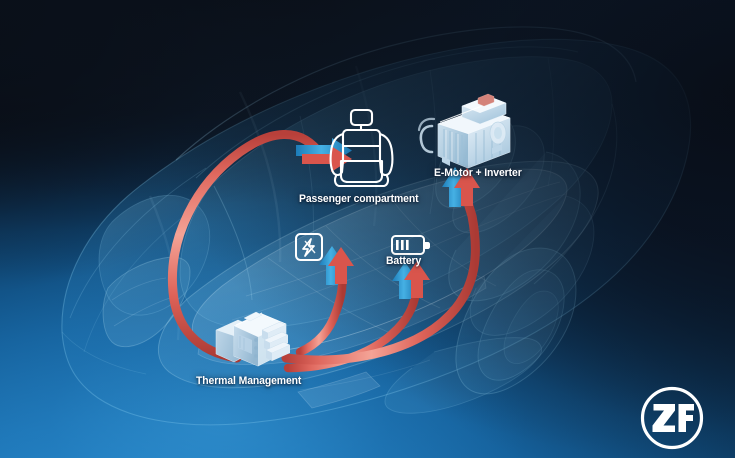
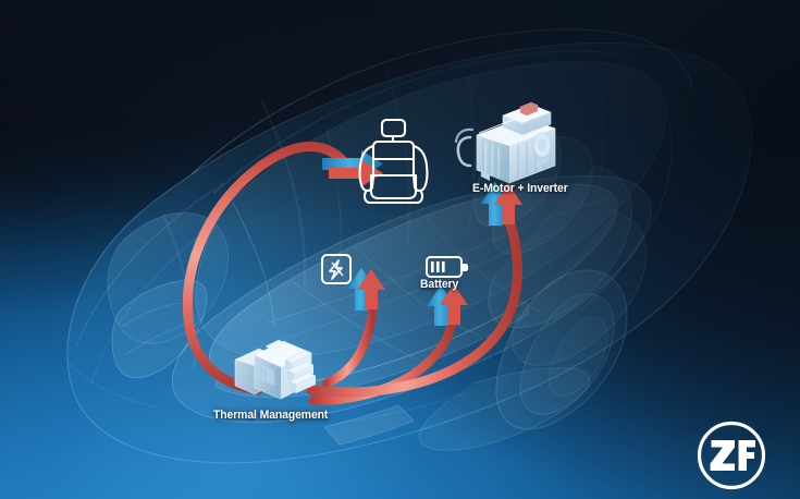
- Passenger compartment
  E-Motor + Inverter
  Battery
  Thermal Management
